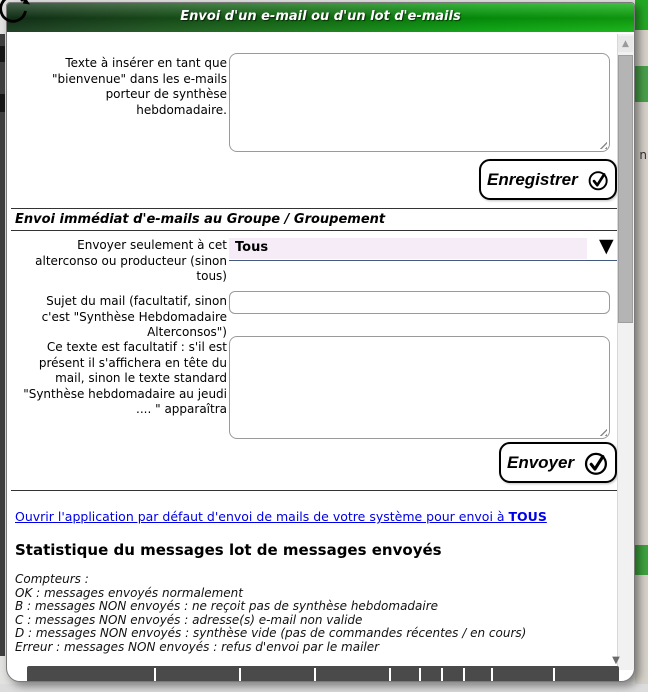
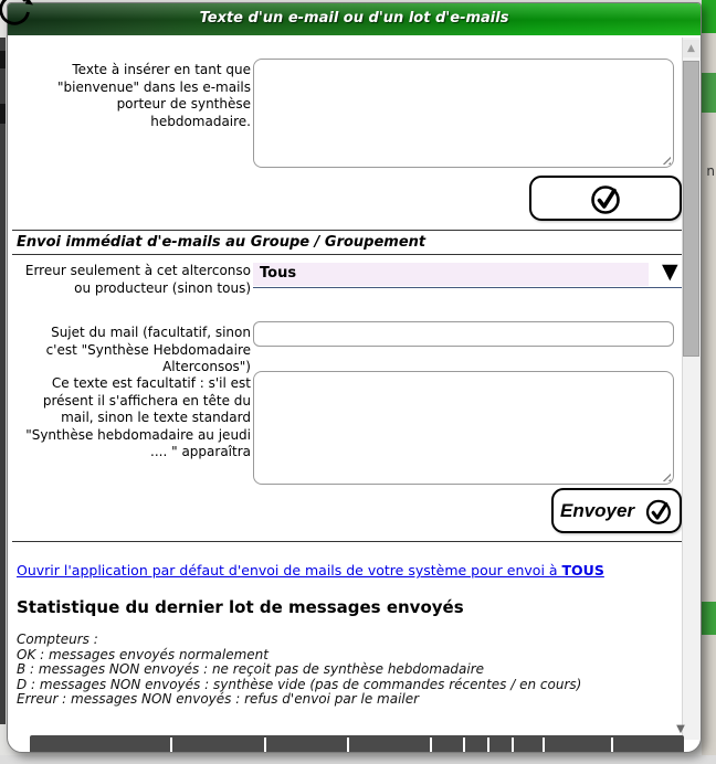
  n
- Envoi d'un e-mail ou d'un lot d'e-mails
+ Texte d'un e-mail ou d'un lot d'e-mails
  Texte à insérer en tant que "bienvenue" dans les e-mails porteur de synthèse hebdomadaire.
- Enregistrer
  Envoi immédiat d'e-mails au Groupe / Groupement
- Envoyer seulement à cet alterconso ou producteur (sinon tous)
+ Erreur seulement à cet alterconso ou producteur (sinon tous)
  Tous
  ▼
  Sujet du mail (facultatif, sinon c'est "Synthèse Hebdomadaire Alterconsos")
  Ce texte est facultatif : s'il est présent il s'affichera en tête du mail, sinon le texte standard "Synthèse hebdomadaire au jeudi .... " apparaîtra
  Envoyer
  Ouvrir l'application par défaut d'envoi de mails de votre système pour envoi à TOUS
- Statistique du messages lot de messages envoyés
+ Statistique du dernier lot de messages envoyés
  Compteurs :
  OK : messages envoyés normalement
  B : messages NON envoyés : ne reçoit pas de synthèse hebdomadaire
- C : messages NON envoyés : adresse(s) e-mail non valide
  D : messages NON envoyés : synthèse vide (pas de commandes récentes / en cours)
  Erreur : messages NON envoyés : refus d'envoi par le mailer
  ▲
  ▼
